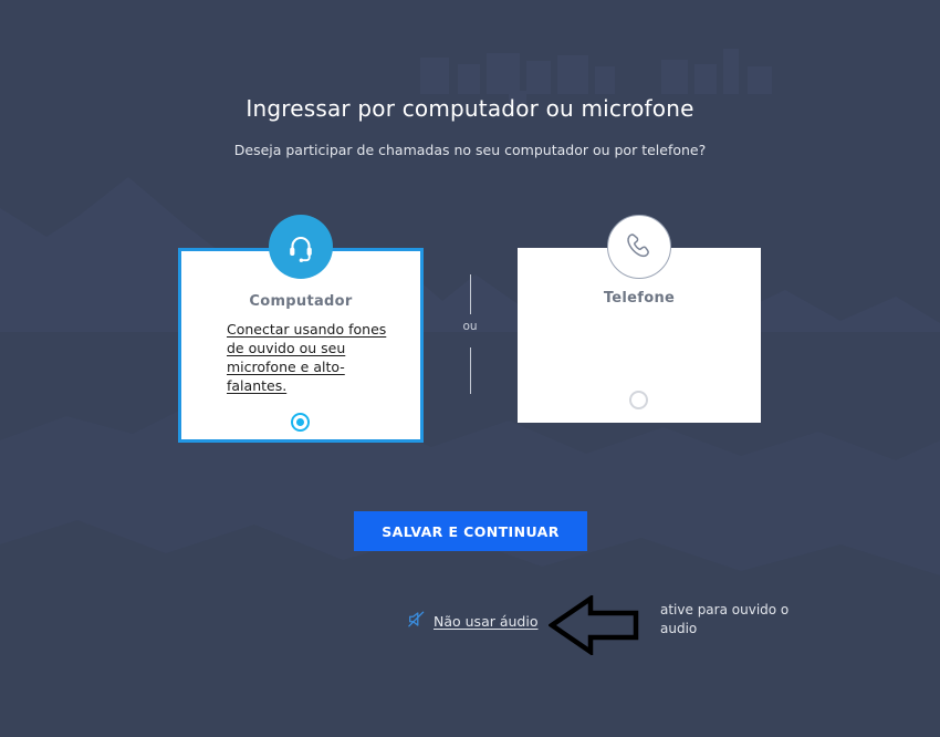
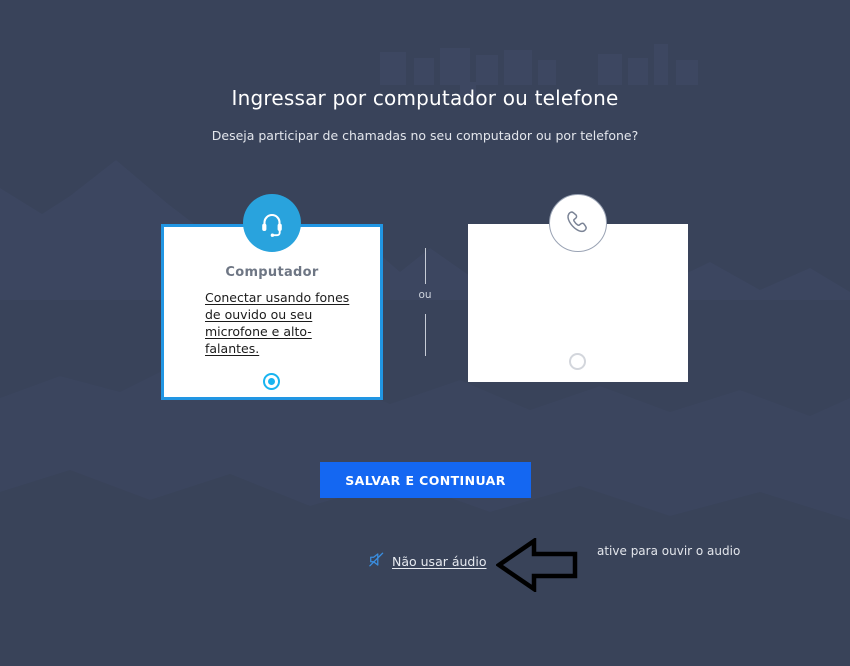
- Ingressar por computador ou microfone
+ Ingressar por computador ou telefone
  Deseja participar de chamadas no seu computador ou por telefone?
  Computador
  Conectar usando fones de ouvido ou seu microfone e alto-falantes.
  ou
- Telefone
  SALVAR E CONTINUAR
  Não usar áudio
- ative para ouvido o audio
+ ative para ouvir o audio
